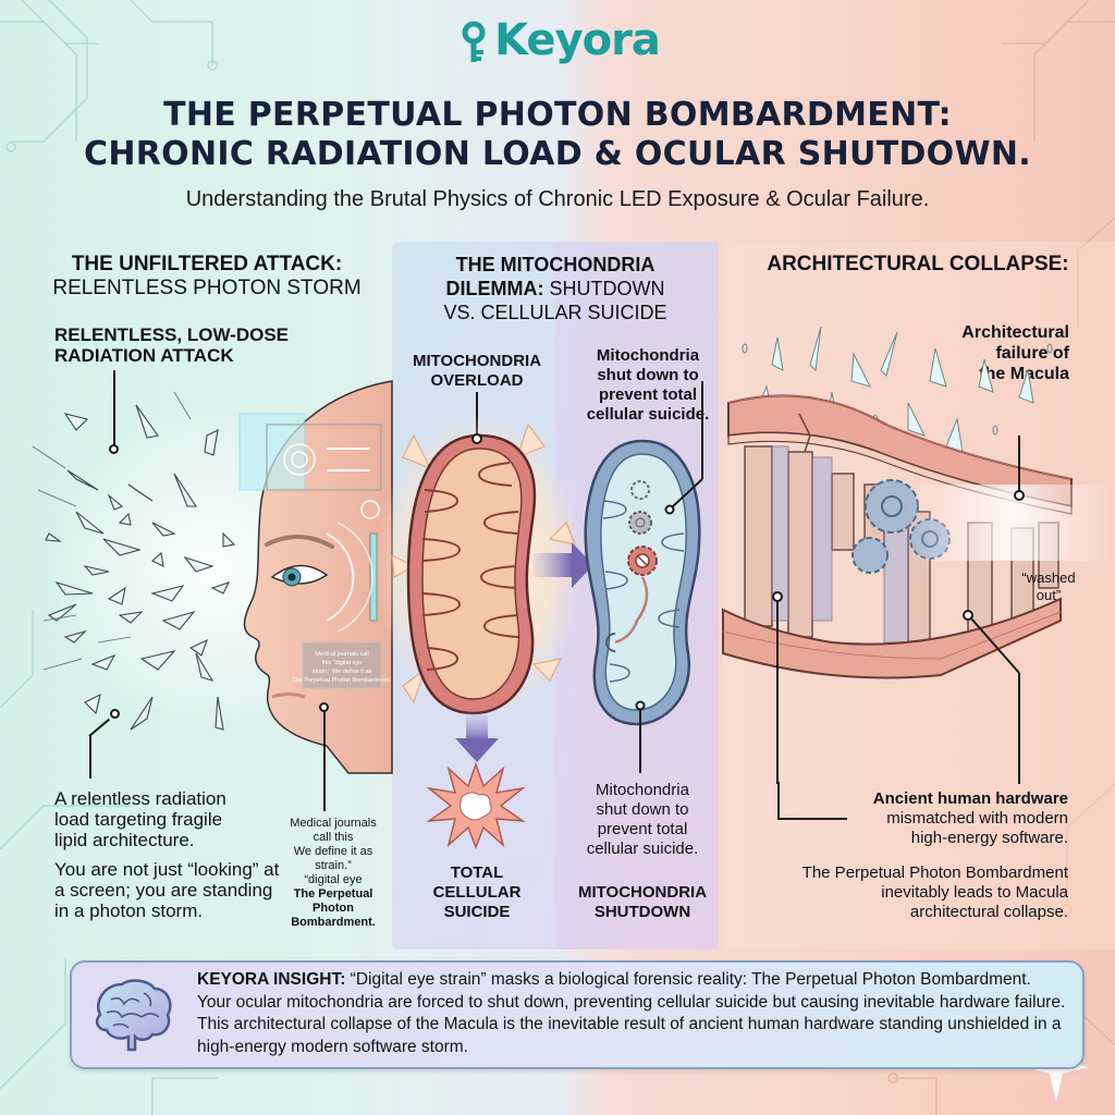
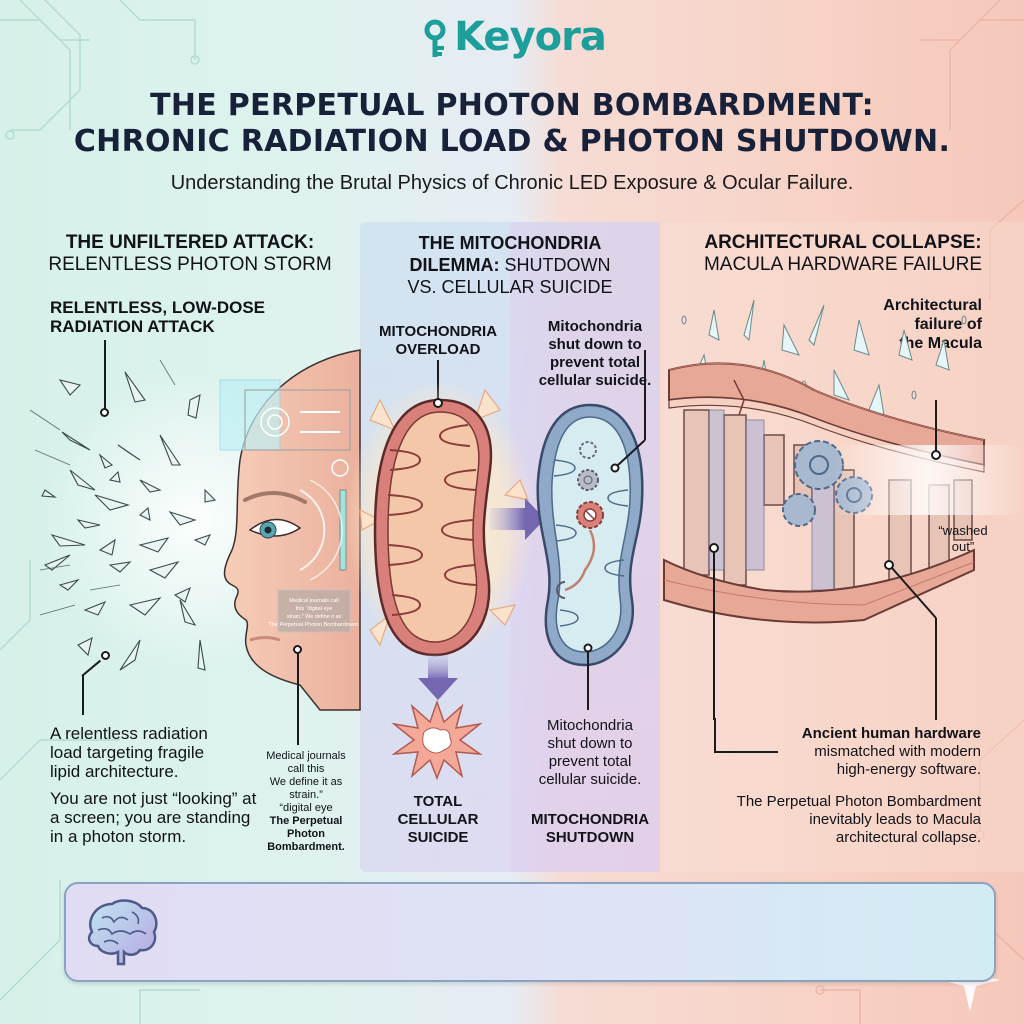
  Keyora
  THE PERPETUAL PHOTON BOMBARDMENT:
- CHRONIC RADIATION LOAD & OCULAR SHUTDOWN.
+ CHRONIC RADIATION LOAD & PHOTON SHUTDOWN.
  Understanding the Brutal Physics of Chronic LED Exposure & Ocular Failure.
  THE UNFILTERED ATTACK:
  RELENTLESS PHOTON STORM
  RELENTLESS, LOW-DOSE
  RADIATION ATTACK
  A relentless radiation
  load targeting fragile
  lipid architecture.
  You are not just “looking” at
  a screen; you are standing
  in a photon storm.
  Medical journals
  call this
  We define it as
  strain.”
  “digital eye
  The Perpetual
  Photon
  Bombardment.
  THE MITOCHONDRIA
  DILEMMA: SHUTDOWN
  VS. CELLULAR SUICIDE
  MITOCHONDRIA
  OVERLOAD
  Mitochondria
  shut down to
  prevent total
  cellular suicide.
  TOTAL
  CELLULAR
  SUICIDE
  Mitochondria
  shut down to
  prevent total
  cellular suicide.
  MITOCHONDRIA
  SHUTDOWN
  ARCHITECTURAL COLLAPSE:
+ MACULA HARDWARE FAILURE
  Architectural
  failure of
  he Macula
  Ancient human hardware
  mismatched with modern
  high-energy software.
  The Perpetual Photon Bombardment
  inevitably leads to Macula
  architectural collapse.
  “washed
  out”
- KEYORA INSIGHT: “Digital eye strain” masks a biological forensic reality: The Perpetual Photon Bombardment. Your ocular mitochondria are forced to shut down, preventing cellular suicide but causing inevitable hardware failure. This architectural collapse of the Macula is the inevitable result of ancient human hardware standing unshielded in a high-energy modern software storm.
